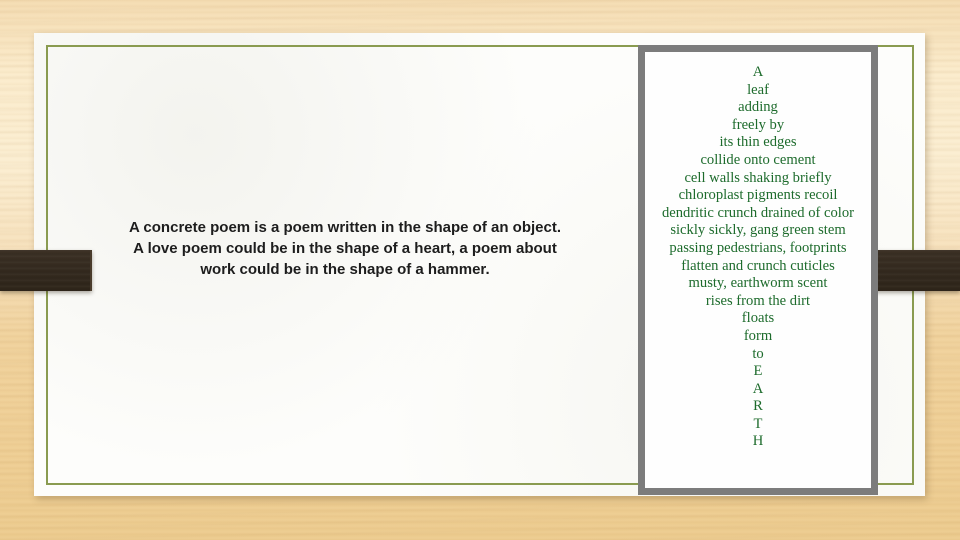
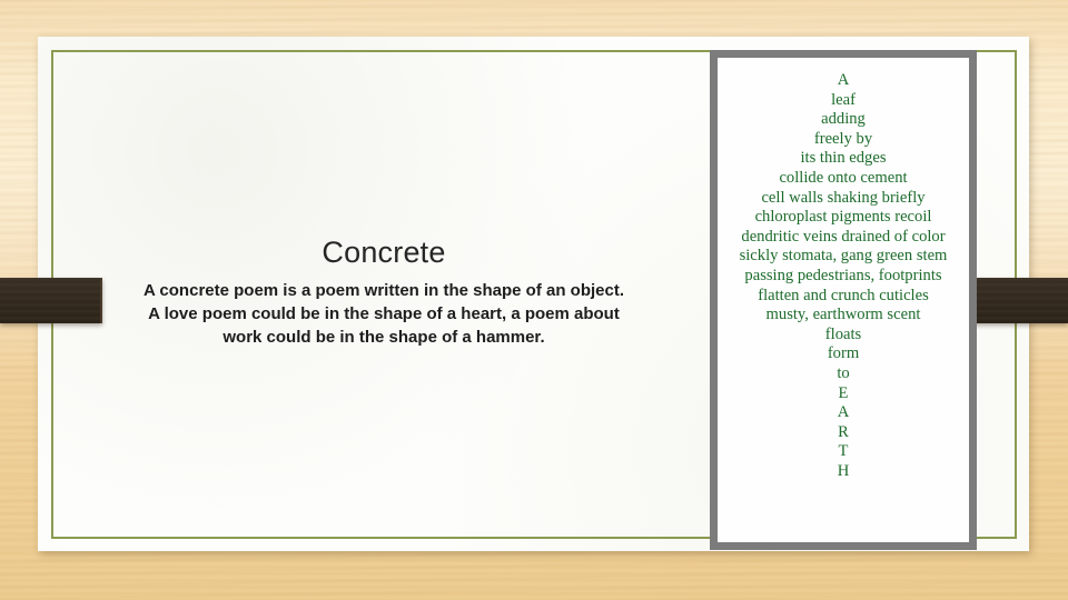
+ Concrete
  A concrete poem is a poem written in the shape of an object.
  A love poem could be in the shape of a heart, a poem about
  work could be in the shape of a hammer.
  A
  leaf
  adding
  freely by
  its thin edges
  collide onto cement
  cell walls shaking briefly
  chloroplast pigments recoil
- dendritic crunch drained of color
+ dendritic veins drained of color
- sickly sickly, gang green stem
+ sickly stomata, gang green stem
  passing pedestrians, footprints
  flatten and crunch cuticles
  musty, earthworm scent
- rises from the dirt
  floats
  form
  to
  E
  A
  R
  T
  H
